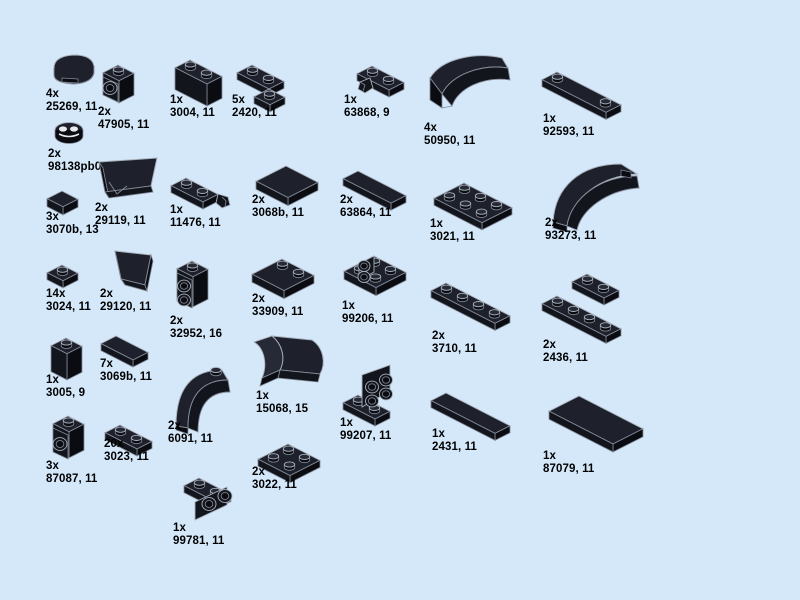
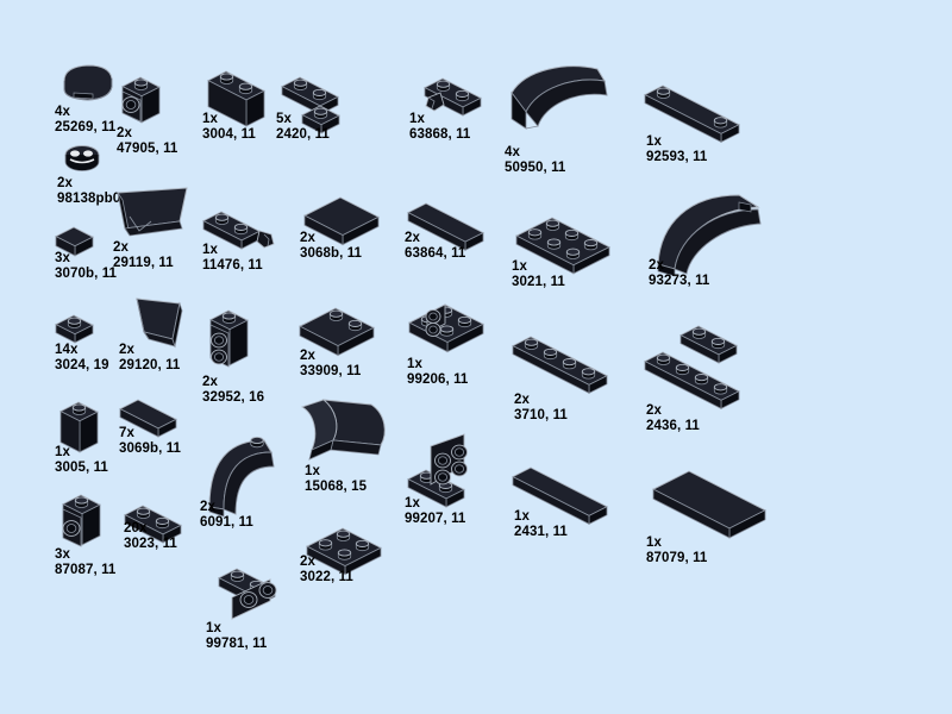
  4x
  25269, 11
  2x
  47905, 11
  1x
  3004, 11
  5x
  2420, 11
  1x
- 63868, 9
+ 63868, 11
  4x
  50950, 11
  1x
  92593, 11
  2x
  98138pb0
  2x
  29119, 11
  3x
- 3070b, 13
+ 3070b, 11
  1x
  11476, 11
  2x
  3068b, 11
  2x
  63864, 11
  1x
  3021, 11
  2x
  93273, 11
  14x
- 3024, 11
+ 3024, 19
  2x
  29120, 11
  2x
  32952, 16
  2x
  33909, 11
  1x
  99206, 11
  2x
  3710, 11
  2x
  2436, 11
  1x
- 3005, 9
+ 3005, 11
  7x
  3069b, 11
  2x
  6091, 11
  1x
  15068, 15
  1x
  99207, 11
  1x
  2431, 11
  1x
  87079, 11
  3x
  87087, 11
  20x
  3023, 11
  2x
  3022, 11
  1x
  99781, 11
